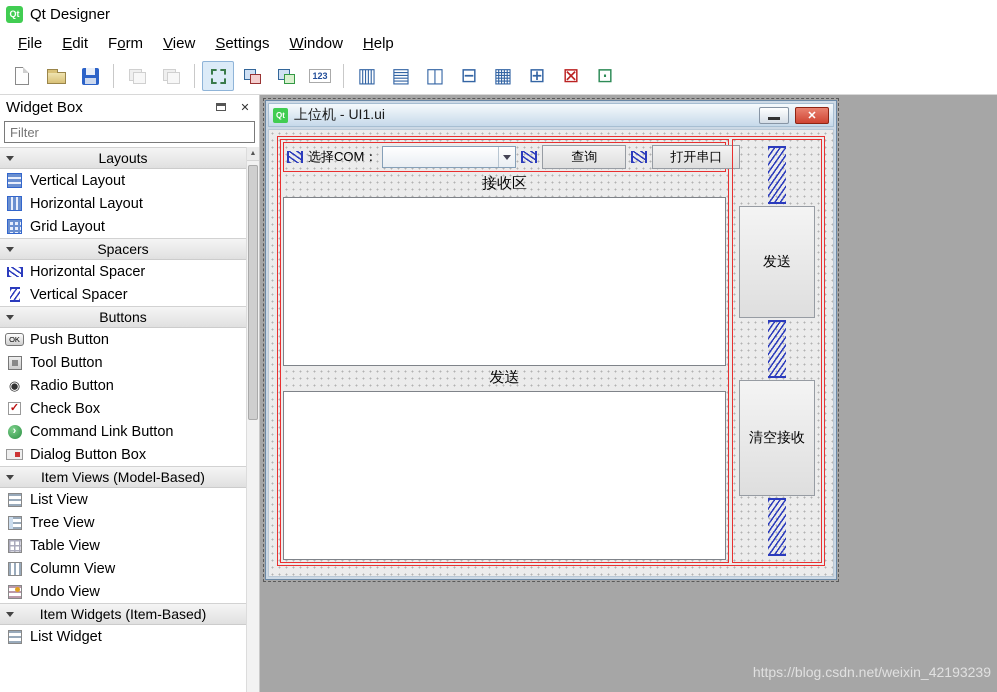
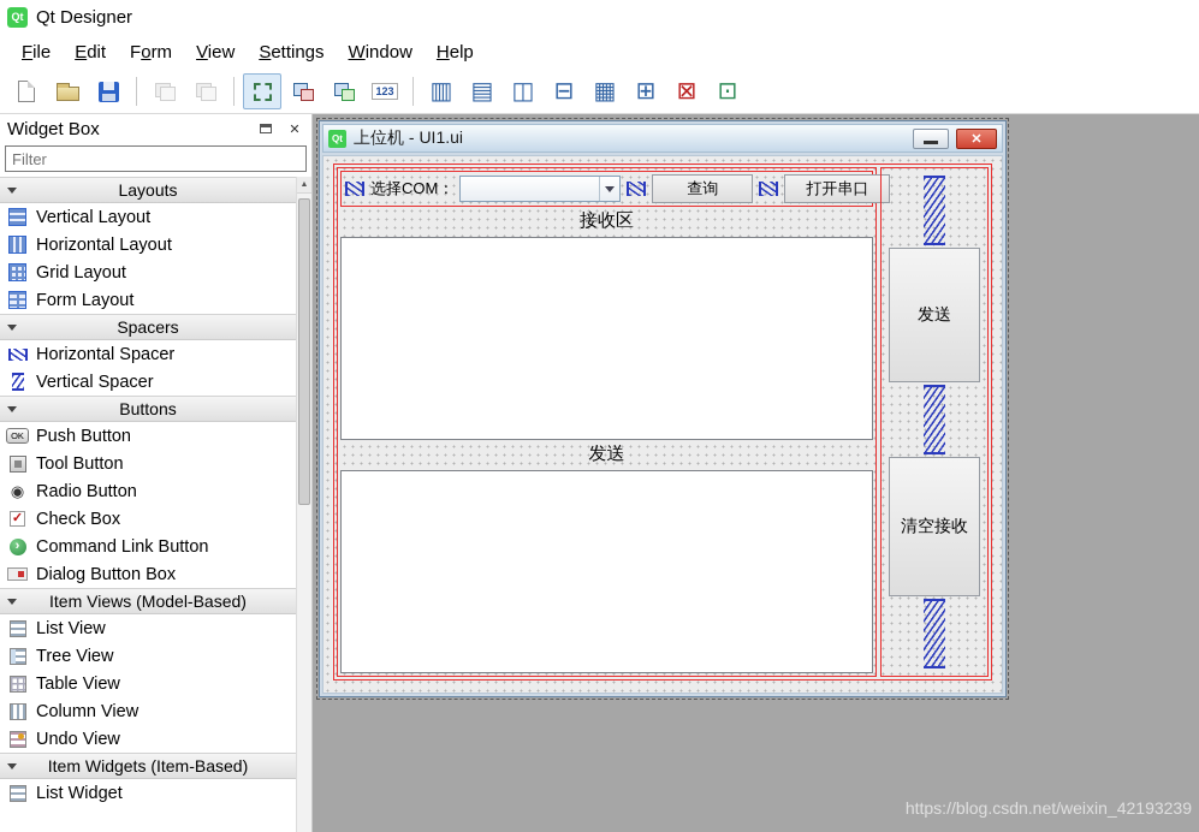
  Qt
  Qt Designer
  File
  Edit
  Form
  View
  Settings
  Window
  Help
  123
  ▥
  ▤
  ◫
  ⊟
  ▦
  ⊞
  ⊠
  ⊡
  Widget Box
  ✕
  Filter
  Layouts
  Vertical Layout
  Horizontal Layout
  Grid Layout
+ Form Layout
  Spacers
  Horizontal Spacer
  Vertical Spacer
  Buttons
  OK
  Push Button
  Tool Button
  ◉
  Radio Button
  ✓
  Check Box
  ›
  Command Link Button
  Dialog Button Box
  Item Views (Model-Based)
  List View
  Tree View
  Table View
  Column View
  Undo View
  Item Widgets (Item-Based)
  List Widget
  Qt
  上位机 - UI1.ui
  ✕
  选择COM：
  查询
  打开串口
  接收区
  发送
  发送
  清空接收
  https://blog.csdn.net/weixin_42193239
